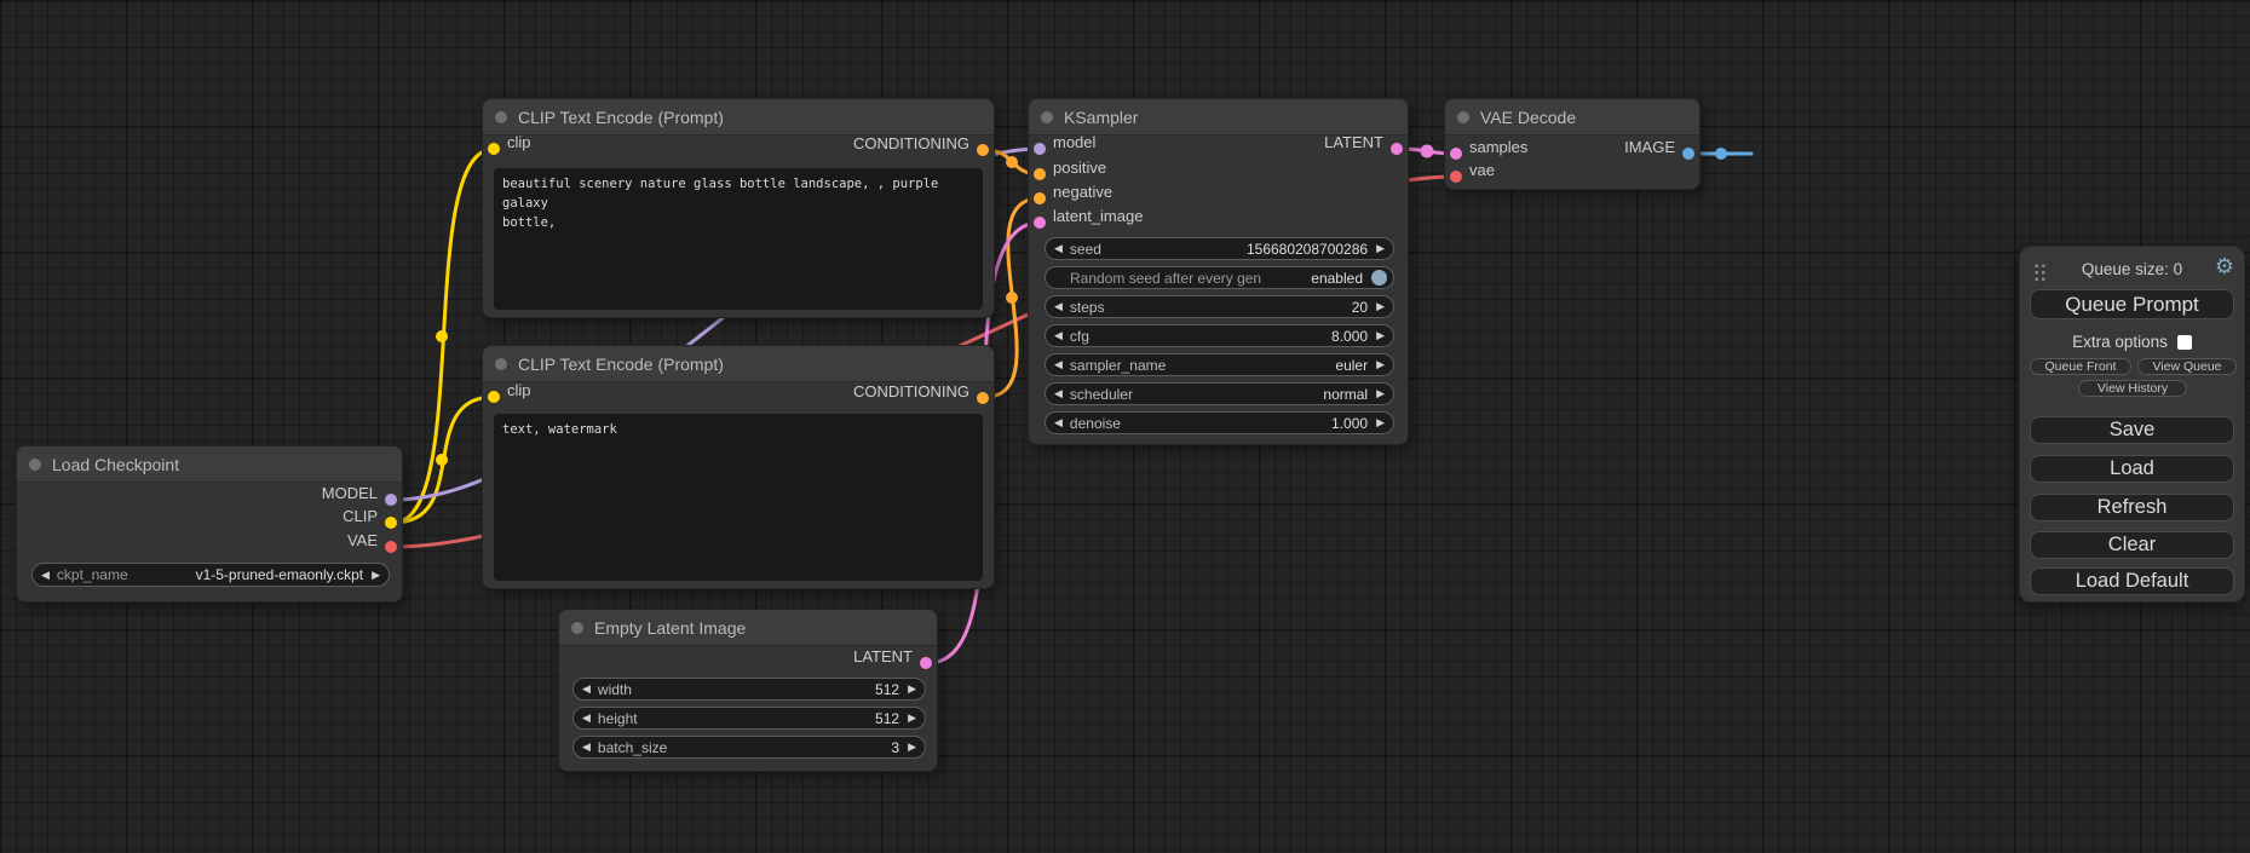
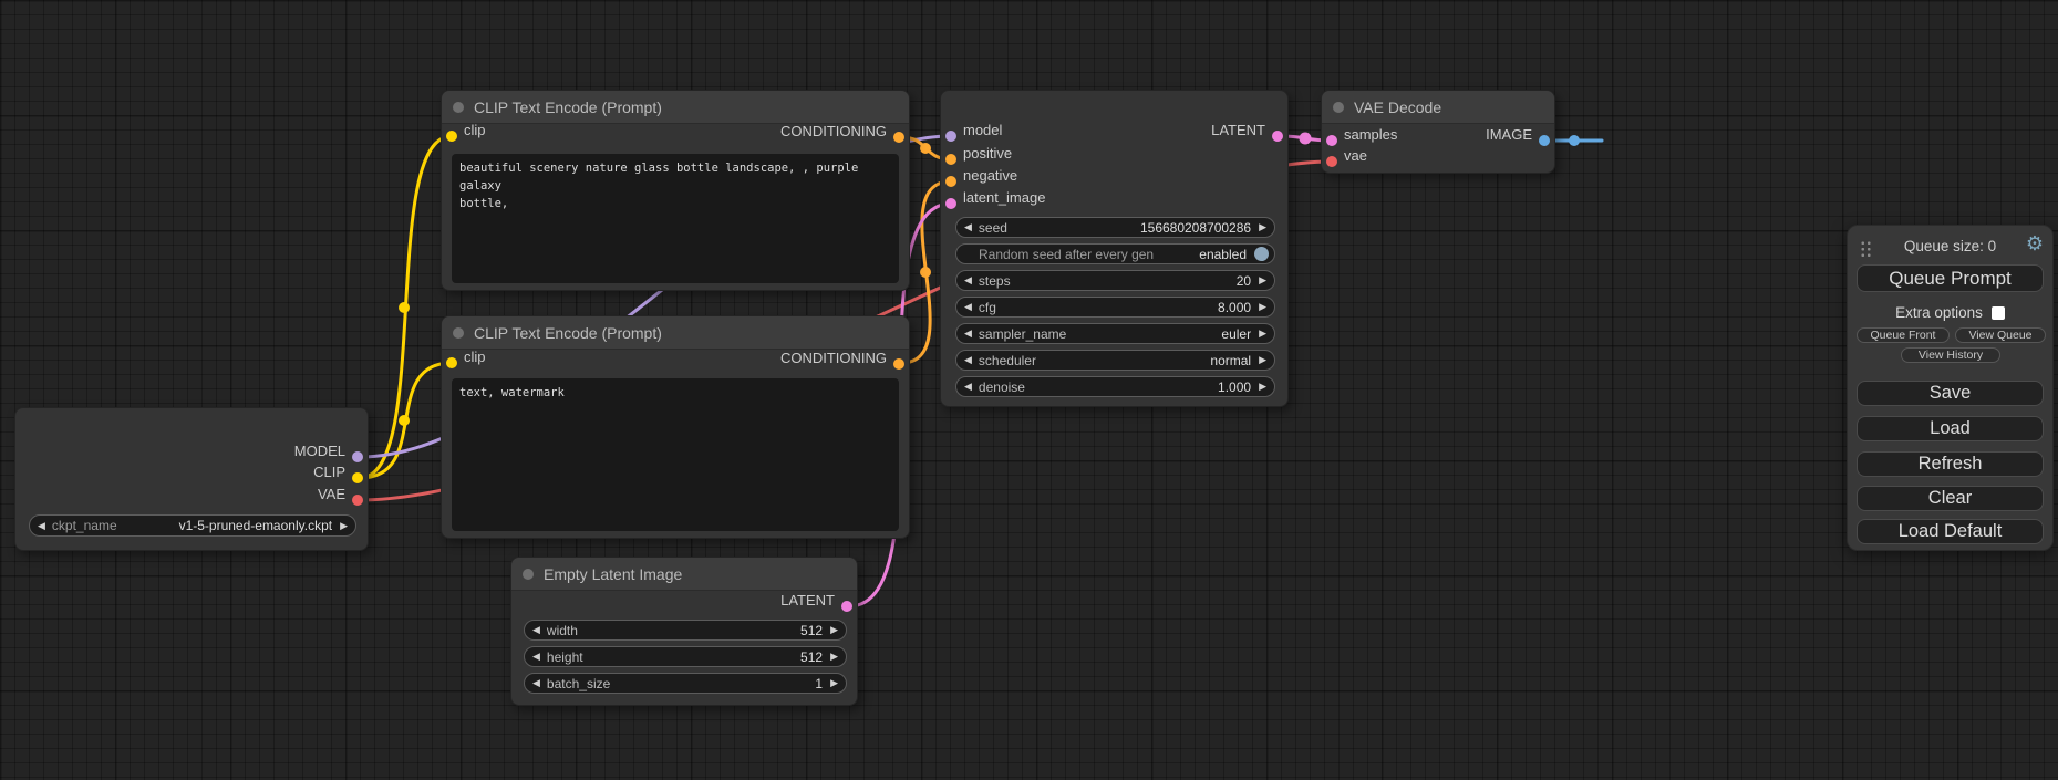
- Load Checkpoint
  MODEL
  CLIP
  VAE
  ◀
  ckpt_name
  v1-5-pruned-emaonly.ckpt
  ▶
  CLIP Text Encode (Prompt)
  clip
  CONDITIONING
  beautiful scenery nature glass bottle landscape, , purple galaxy
  bottle,
  CLIP Text Encode (Prompt)
  clip
  CONDITIONING
  text, watermark
  Empty Latent Image
  LATENT
  ◀
  width
  512
  ▶
  ◀
  height
  512
  ▶
  ◀
  batch_size
- 3
+ 1
  ▶
- KSampler
  model
  positive
  negative
  latent_image
  LATENT
  ◀
  seed
  156680208700286
  ▶
  Random seed after every gen
  enabled
  ◀
  steps
  20
  ▶
  ◀
  cfg
  8.000
  ▶
  ◀
  sampler_name
  euler
  ▶
  ◀
  scheduler
  normal
  ▶
  ◀
  denoise
  1.000
  ▶
  VAE Decode
  samples
  vae
  IMAGE
  Queue size: 0
  ⚙
  Queue Prompt
  Extra options
  Queue Front
  View Queue
  View History
  Save
  Load
  Refresh
  Clear
  Load Default
